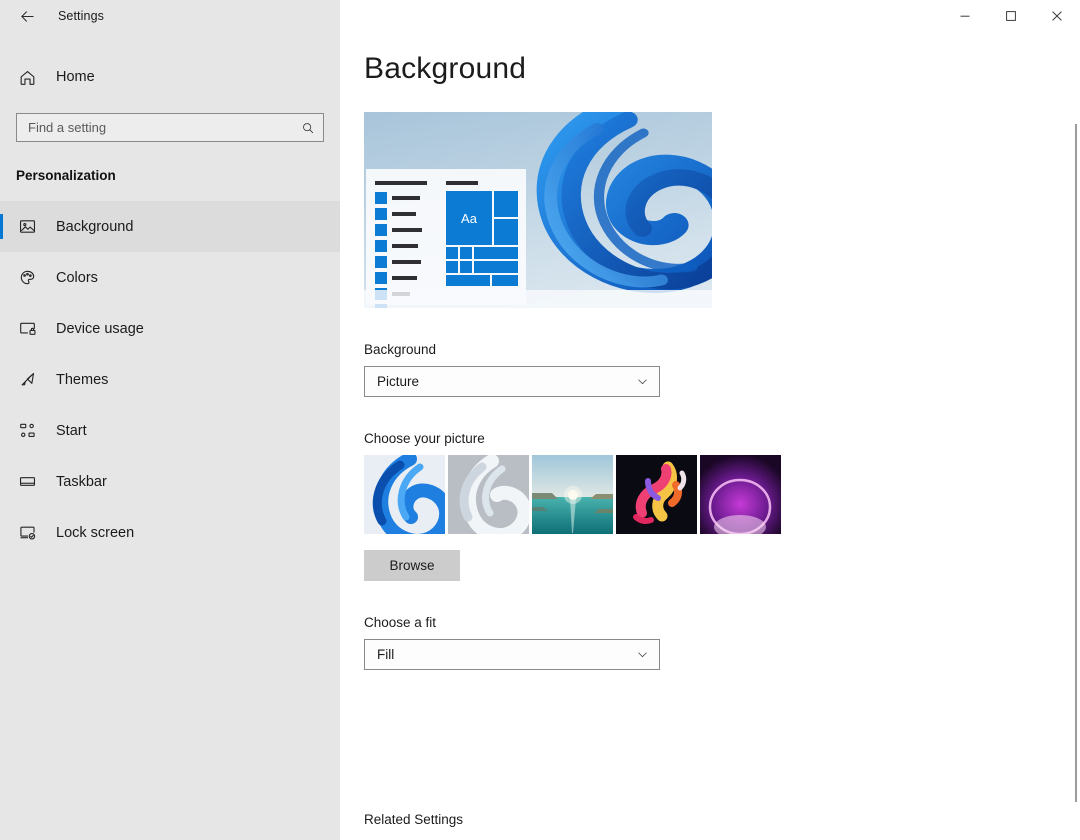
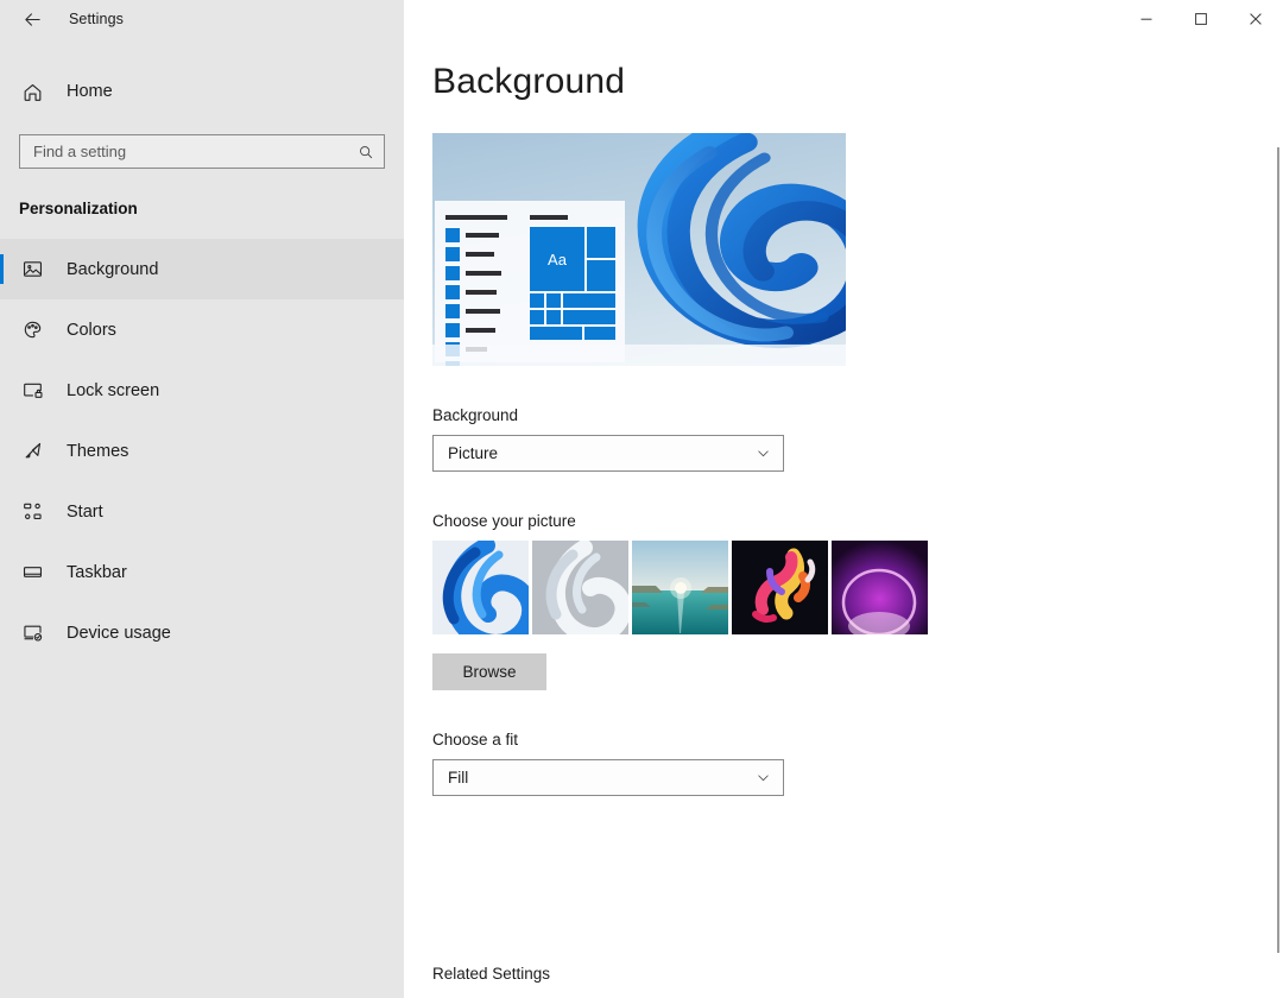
  Settings
  Home
  Find a setting
  Personalization
  Background
  Colors
- Device usage
+ Lock screen
  Themes
  Start
  Taskbar
- Lock screen
+ Device usage
  Background
  Aa
  Background
  Picture
  Choose your picture
  Browse
  Choose a fit
  Fill
  Related Settings
